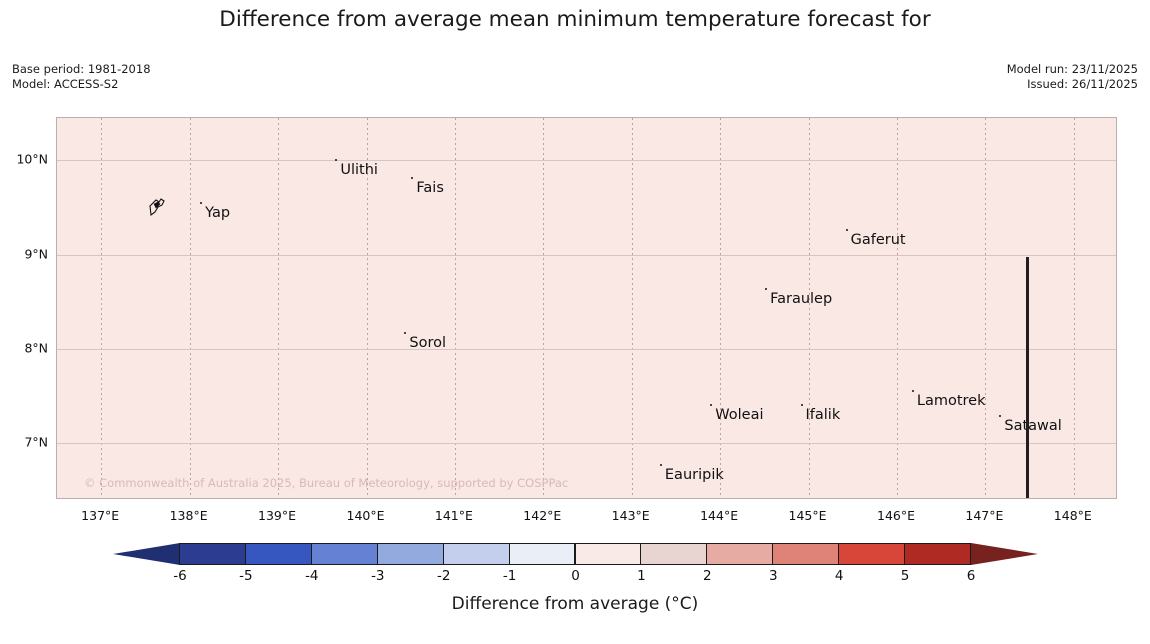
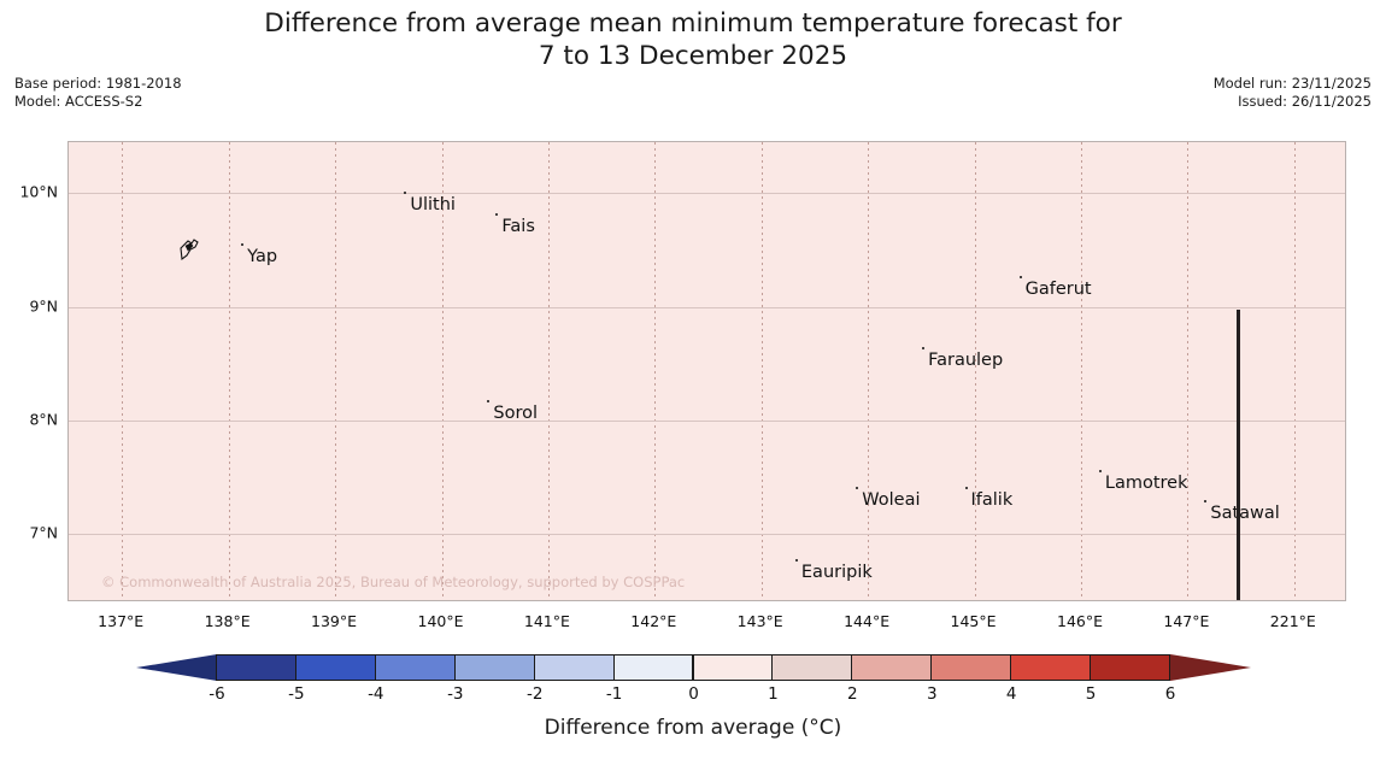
  Difference from average mean minimum temperature forecast for
+ 7 to 13 December 2025
  Base period: 1981-2018
  Model: ACCESS-S2
  Model run: 23/11/2025
  Issued: 26/11/2025
  Yap
  Ulithi
  Fais
  Sorol
  Gaferut
  Faraulep
  Woleai
  Ifalik
  Lamotrek
  Saawal
  Eauripik
  © Commonwealth of Australia 2025, Bureau of Meteorology, supported by COSPPac
  137°E
  138°E
  139°E
  140°E
  141°E
  142°E
  143°E
  144°E
  145°E
  146°E
  147°E
- 148°E
+ 221°E
  10°N
  9°N
  8°N
  7°N
  -6
  -5
  -4
  -3
  -2
  -1
  0
  1
  2
  3
  4
  5
  6
  Difference from average (°C)
